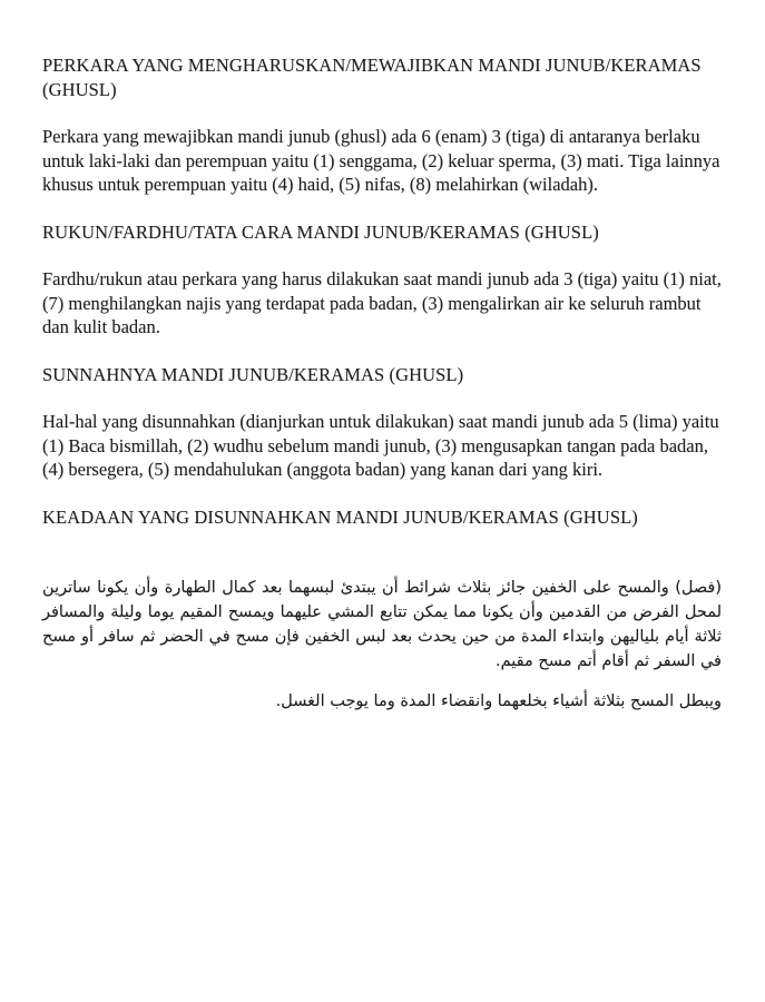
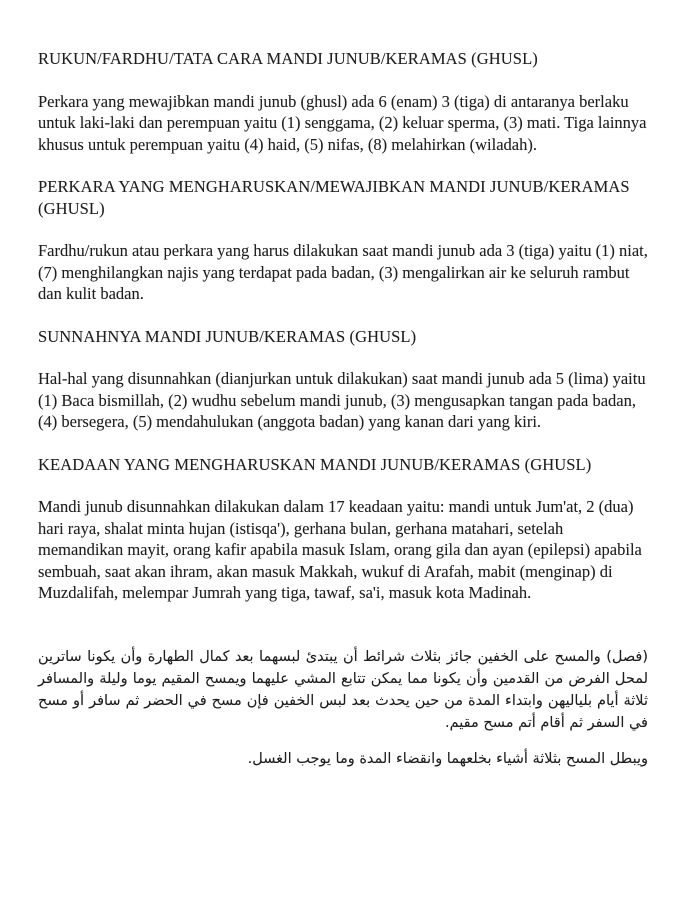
- PERKARA YANG MENGHARUSKAN/MEWAJIBKAN MANDI JUNUB/KERAMAS (GHUSL)
+ RUKUN/FARDHU/TATA CARA MANDI JUNUB/KERAMAS (GHUSL)
  Perkara yang mewajibkan mandi junub (ghusl) ada 6 (enam) 3 (tiga) di antaranya berlaku untuk laki-laki dan perempuan yaitu (1) senggama, (2) keluar sperma, (3) mati. Tiga lainnya khusus untuk perempuan yaitu (4) haid, (5) nifas, (8) melahirkan (wiladah).
- RUKUN/FARDHU/TATA CARA MANDI JUNUB/KERAMAS (GHUSL)
+ PERKARA YANG MENGHARUSKAN/MEWAJIBKAN MANDI JUNUB/KERAMAS (GHUSL)
  Fardhu/rukun atau perkara yang harus dilakukan saat mandi junub ada 3 (tiga) yaitu (1) niat, (7) menghilangkan najis yang terdapat pada badan, (3) mengalirkan air ke seluruh rambut dan kulit badan.
  SUNNAHNYA MANDI JUNUB/KERAMAS (GHUSL)
  Hal-hal yang disunnahkan (dianjurkan untuk dilakukan) saat mandi junub ada 5 (lima) yaitu (1) Baca bismillah, (2) wudhu sebelum mandi junub, (3) mengusapkan tangan pada badan, (4) bersegera, (5) mendahulukan (anggota badan) yang kanan dari yang kiri.
- KEADAAN YANG DISUNNAHKAN MANDI JUNUB/KERAMAS (GHUSL)
+ KEADAAN YANG MENGHARUSKAN MANDI JUNUB/KERAMAS (GHUSL)
+ Mandi junub disunnahkan dilakukan dalam 17 keadaan yaitu: mandi untuk Jum'at, 2 (dua) hari raya, shalat minta hujan (istisqa'), gerhana bulan, gerhana matahari, setelah memandikan mayit, orang kafir apabila masuk Islam, orang gila dan ayan (epilepsi) apabila sembuah, saat akan ihram, akan masuk Makkah, wukuf di Arafah, mabit (menginap) di Muzdalifah, melempar Jumrah yang tiga, tawaf, sa'i, masuk kota Madinah.
  (فصل) والمسح على الخفين جائز بثلاث شرائط أن يبتدئ لبسهما بعد كمال الطهارة وأن يكونا ساترين لمحل الفرض من القدمين وأن يكونا مما يمكن تتابع المشي عليهما ويمسح المقيم يوما وليلة والمسافر ثلاثة أيام بلياليهن وابتداء المدة من حين يحدث بعد لبس الخفين فإن مسح في الحضر ثم سافر أو مسح في السفر ثم أقام أتم مسح مقيم.
  ويبطل المسح بثلاثة أشياء بخلعهما وانقضاء المدة وما يوجب الغسل.
